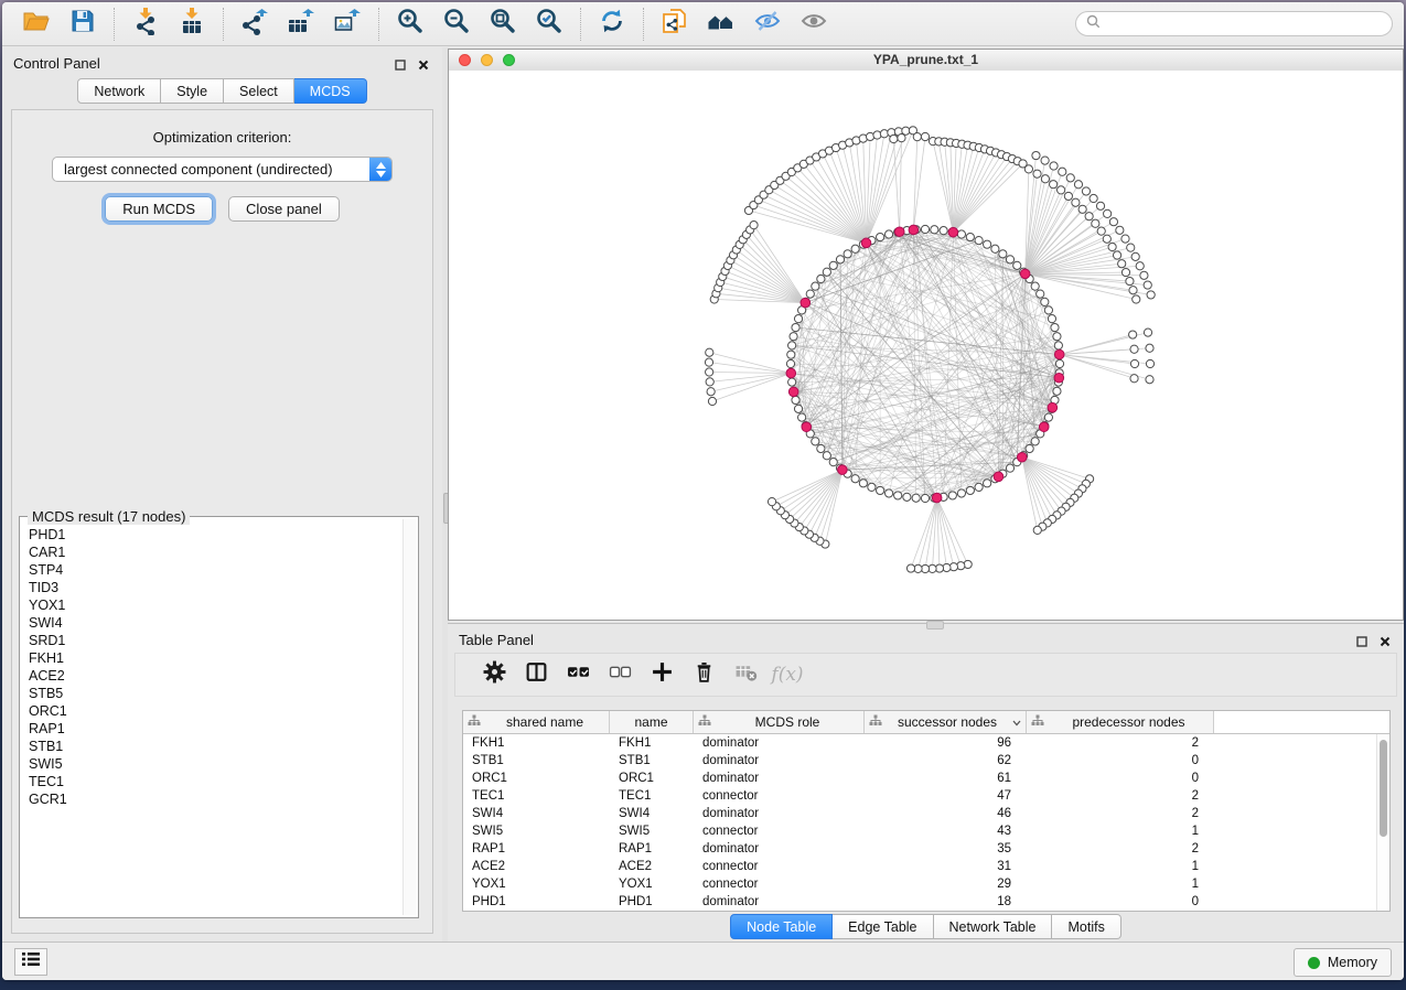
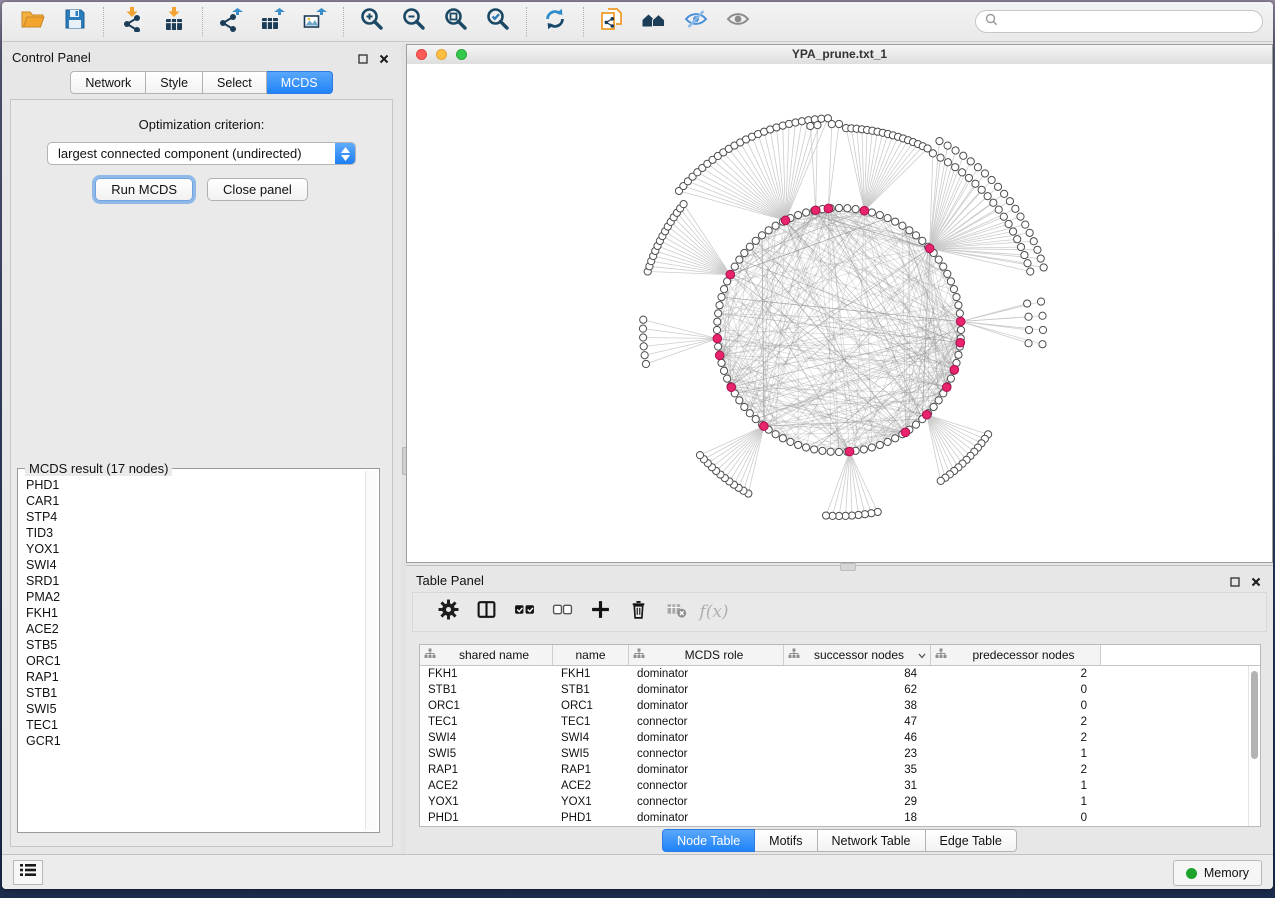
  Control Panel
  Network
  Style
  Select
  MCDS
  Optimization criterion:
  largest connected component (undirected)
  Run MCDS
  Close panel
  MCDS result (17 nodes)
  PHD1
  CAR1
  STP4
  TID3
  YOX1
  SWI4
  SRD1
+ PMA2
  FKH1
  ACE2
  STB5
  ORC1
  RAP1
  STB1
  SWI5
  TEC1
  GCR1
  YPA_prune.txt_1
  Table Panel
  f(x)
  shared name
  name
  MCDS role
  successor nodes
  predecessor nodes
  FKH1
  FKH1
  dominator
- 96
+ 84
  2
  STB1
  STB1
  dominator
  62
  0
  ORC1
  ORC1
  dominator
- 61
+ 38
  0
  TEC1
  TEC1
  connector
  47
  2
  SWI4
  SWI4
  dominator
  46
  2
  SWI5
  SWI5
  connector
- 43
+ 23
  1
  RAP1
  RAP1
  dominator
  35
  2
  ACE2
  ACE2
  connector
  31
  1
  YOX1
  YOX1
  connector
  29
  1
  PHD1
  PHD1
  dominator
  18
  0
  Node Table
- Edge Table
+ Motifs
  Network Table
- Motifs
+ Edge Table
  Memory
